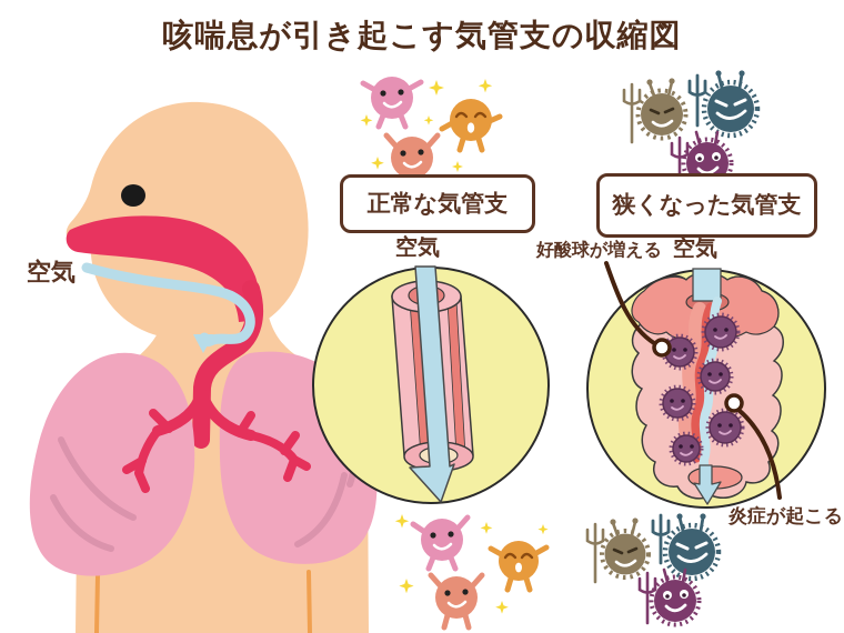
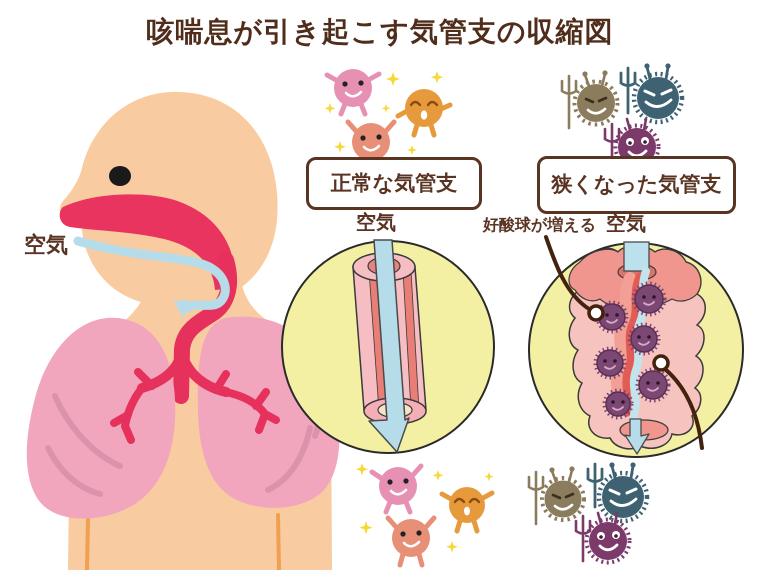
  咳喘息が引き起こす気管支の収縮図
  空気
  正常な気管支
  空気
  狭くなった気管支
  好酸球が増える
  空気
- 炎症が起こる
